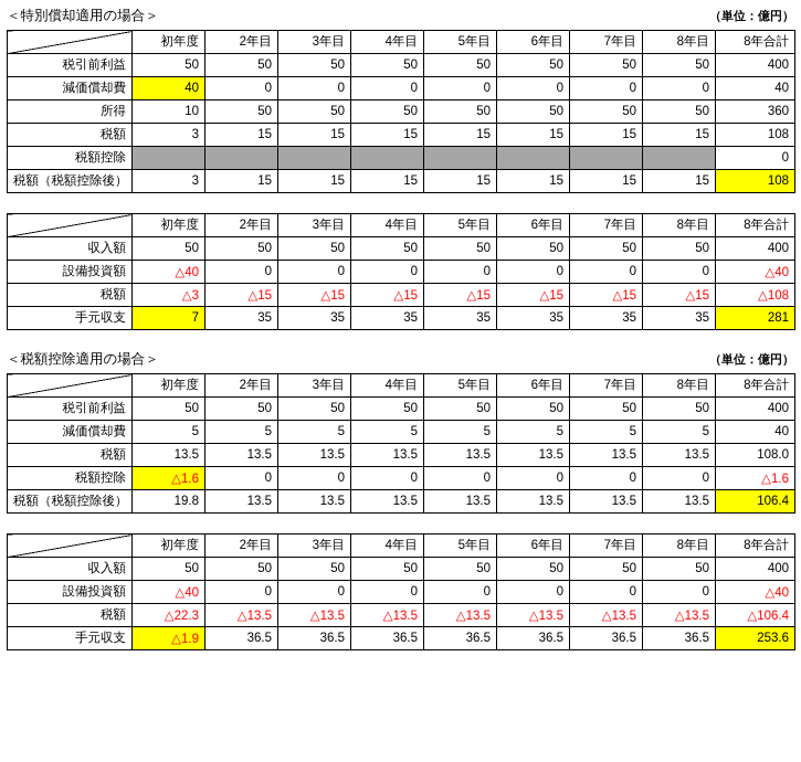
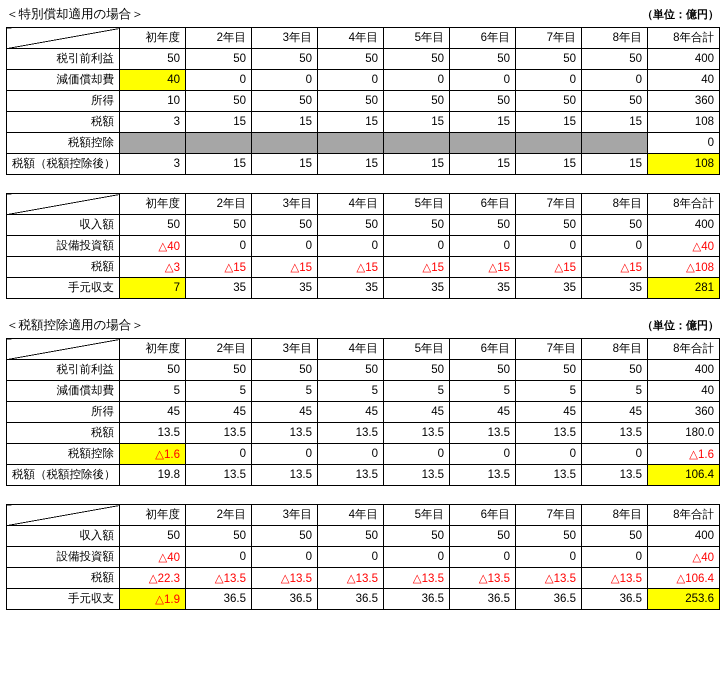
  ＜特別償却適用の場合＞
  （単位：億円）
  	初年度	2年目	3年目	4年目	5年目	6年目	7年目	8年目	8年合計
  税引前利益	50	50	50	50	50	50	50	50	400
  減価償却費	40	0	0	0	0	0	0	0	40
  所得	10	50	50	50	50	50	50	50	360
  税額	3	15	15	15	15	15	15	15	108
  税額控除									0
  税額（税額控除後）	3	15	15	15	15	15	15	15	108
  	初年度	2年目	3年目	4年目	5年目	6年目	7年目	8年目	8年合計
  収入額	50	50	50	50	50	50	50	50	400
  設備投資額	△40	0	0	0	0	0	0	0	△40
  税額	△3	△15	△15	△15	△15	△15	△15	△15	△108
  手元収支	7	35	35	35	35	35	35	35	281
  ＜税額控除適用の場合＞
  （単位：億円）
  	初年度	2年目	3年目	4年目	5年目	6年目	7年目	8年目	8年合計
  税引前利益	50	50	50	50	50	50	50	50	400
  減価償却費	5	5	5	5	5	5	5	5	40
+ 所得	45	45	45	45	45	45	45	45	360
- 税額	13.5	13.5	13.5	13.5	13.5	13.5	13.5	13.5	108.0
+ 税額	13.5	13.5	13.5	13.5	13.5	13.5	13.5	13.5	180.0
  税額控除	△1.6	0	0	0	0	0	0	0	△1.6
  税額（税額控除後）	19.8	13.5	13.5	13.5	13.5	13.5	13.5	13.5	106.4
  	初年度	2年目	3年目	4年目	5年目	6年目	7年目	8年目	8年合計
  収入額	50	50	50	50	50	50	50	50	400
  設備投資額	△40	0	0	0	0	0	0	0	△40
  税額	△22.3	△13.5	△13.5	△13.5	△13.5	△13.5	△13.5	△13.5	△106.4
  手元収支	△1.9	36.5	36.5	36.5	36.5	36.5	36.5	36.5	253.6
